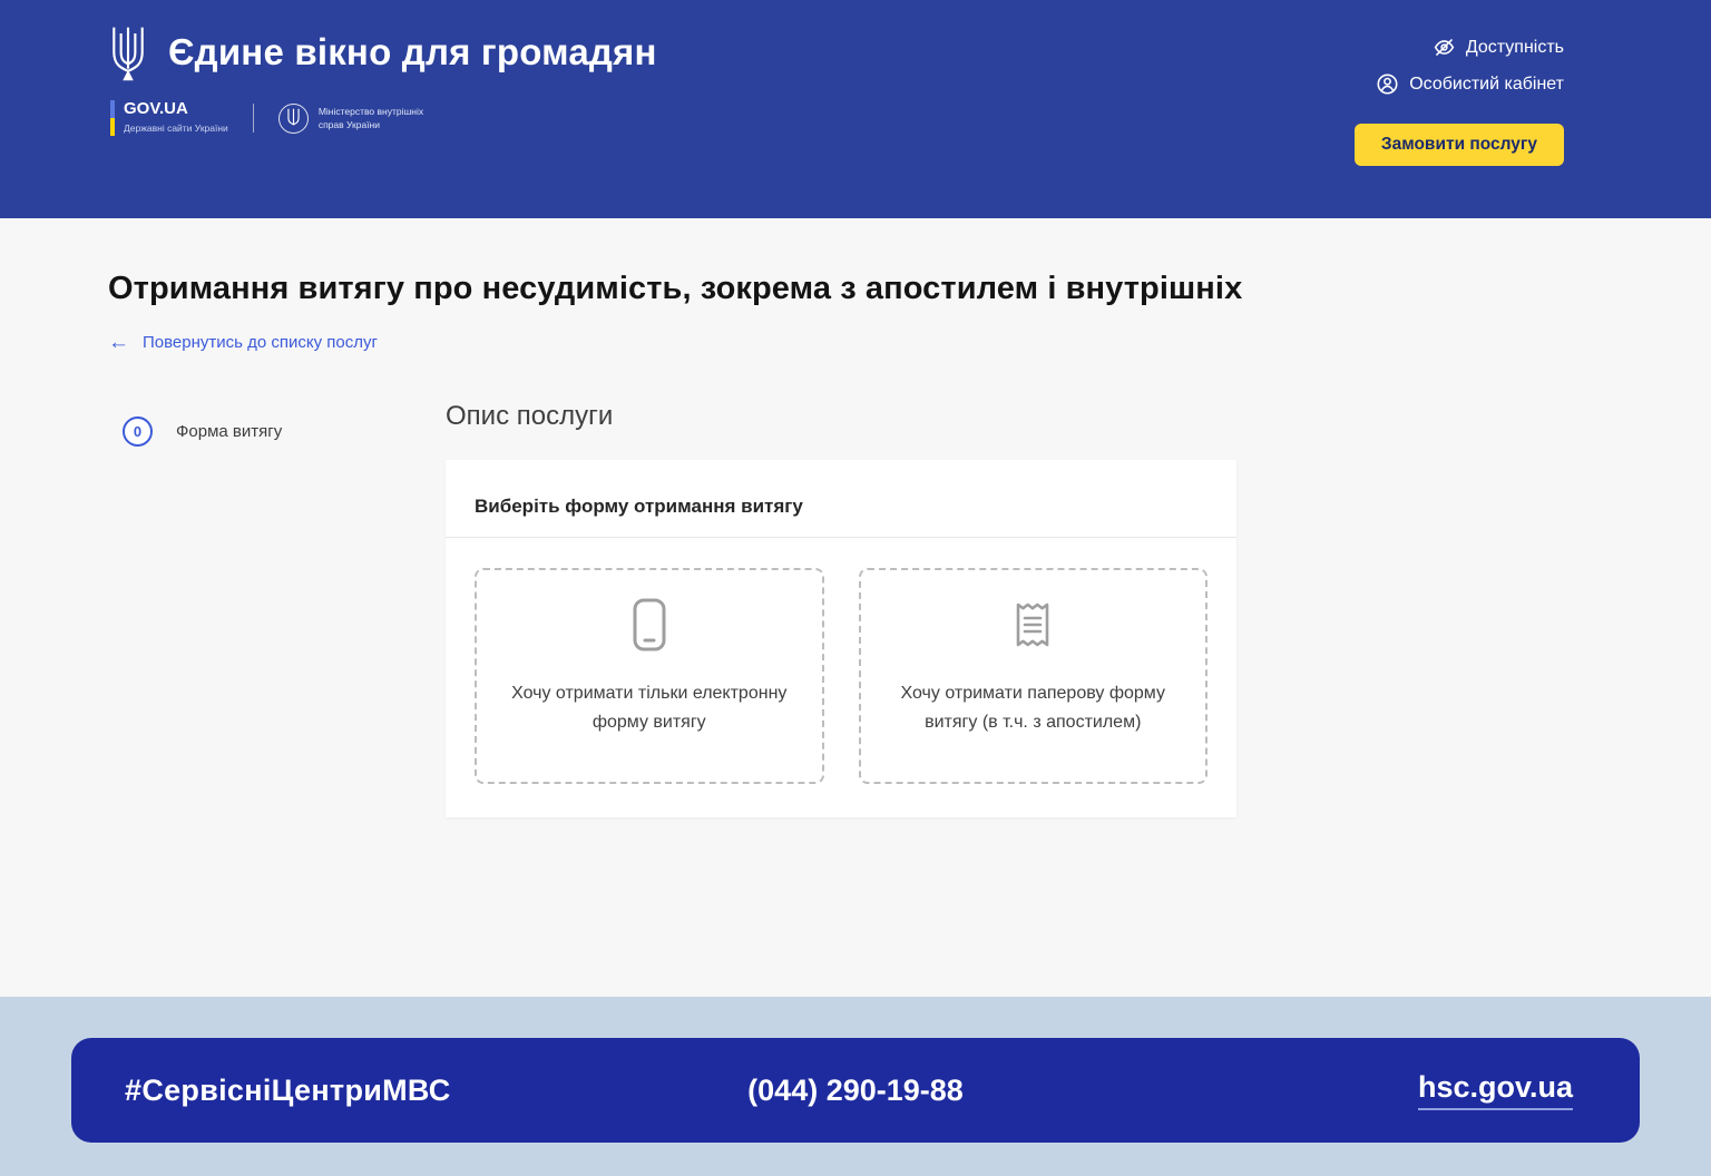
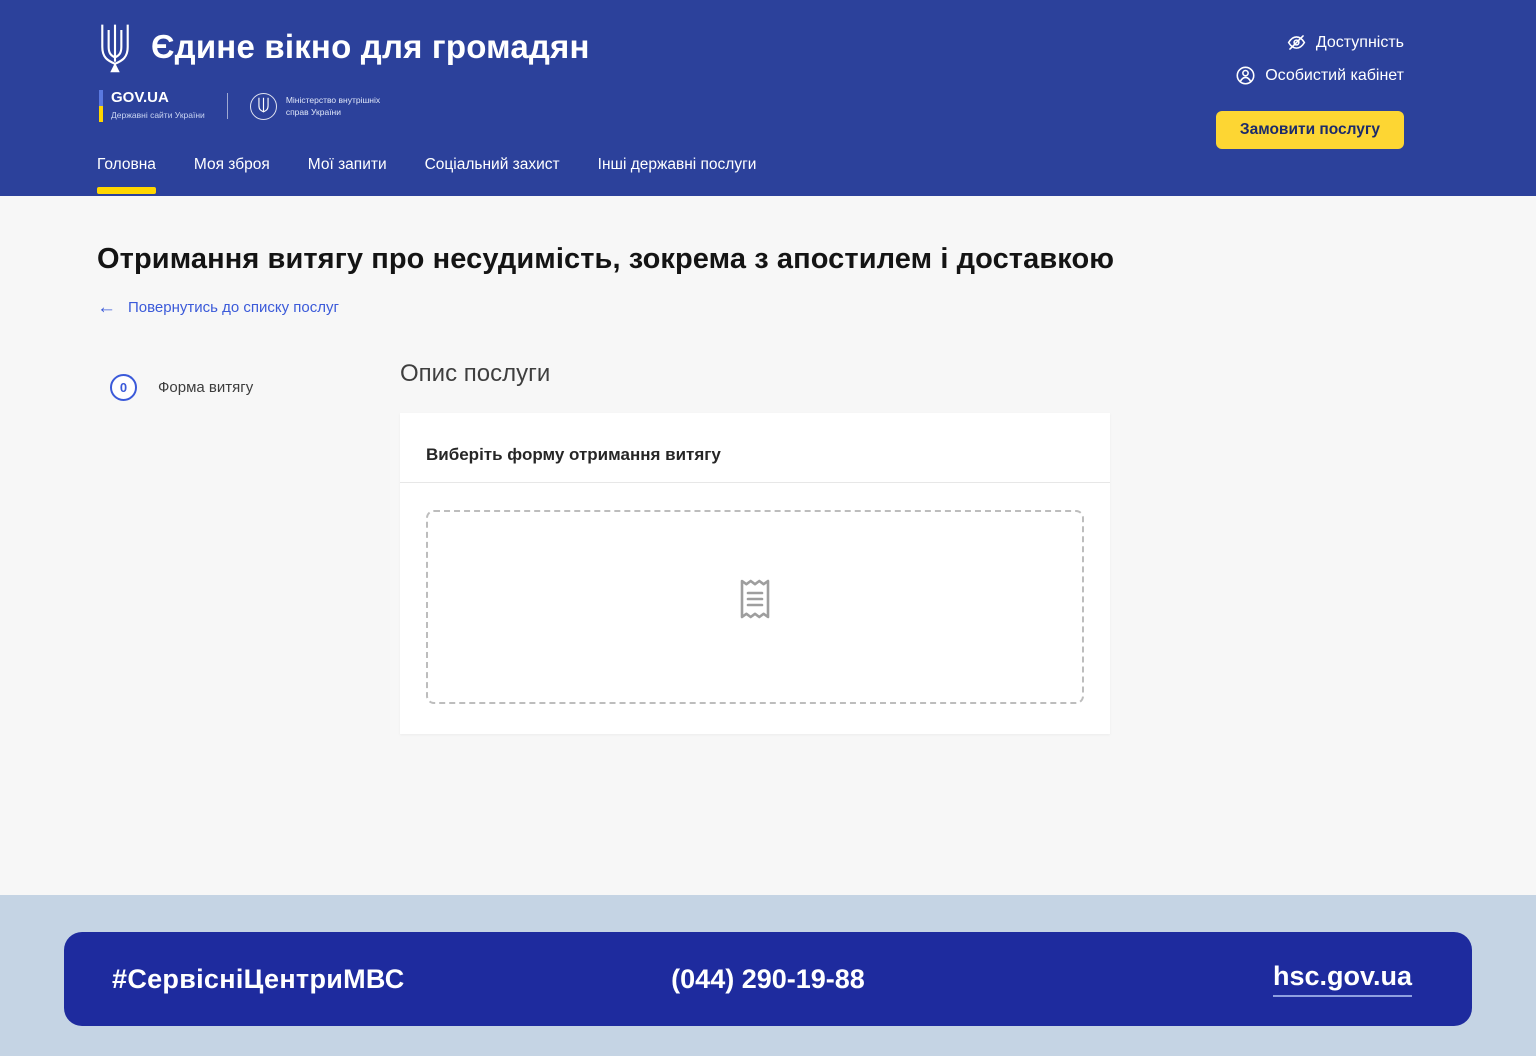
  Єдине вікно для громадян
  GOV.UA
  Державні сайти України
  Міністерство внутрішніх
  справ України
  Доступність
  Особистий кабінет
  Замовити послугу
+ Головна
+ Моя зброя
+ Мої запити
+ Соціальний захист
+ Інші державні послуги
- Отримання витягу про несудимість, зокрема з апостилем і внутрішніх
+ Отримання витягу про несудимість, зокрема з апостилем і доставкою
  ←
  Повернутись до списку послуг
  0
  Форма витягу
  Опис послуги
  Виберіть форму отримання витягу
- Хочу отримати тільки електронну форму витягу
- Хочу отримати паперову форму витягу (в т.ч. з апостилем)
  #СервісніЦентриМВС
  (044) 290-19-88
  hsc.gov.ua
